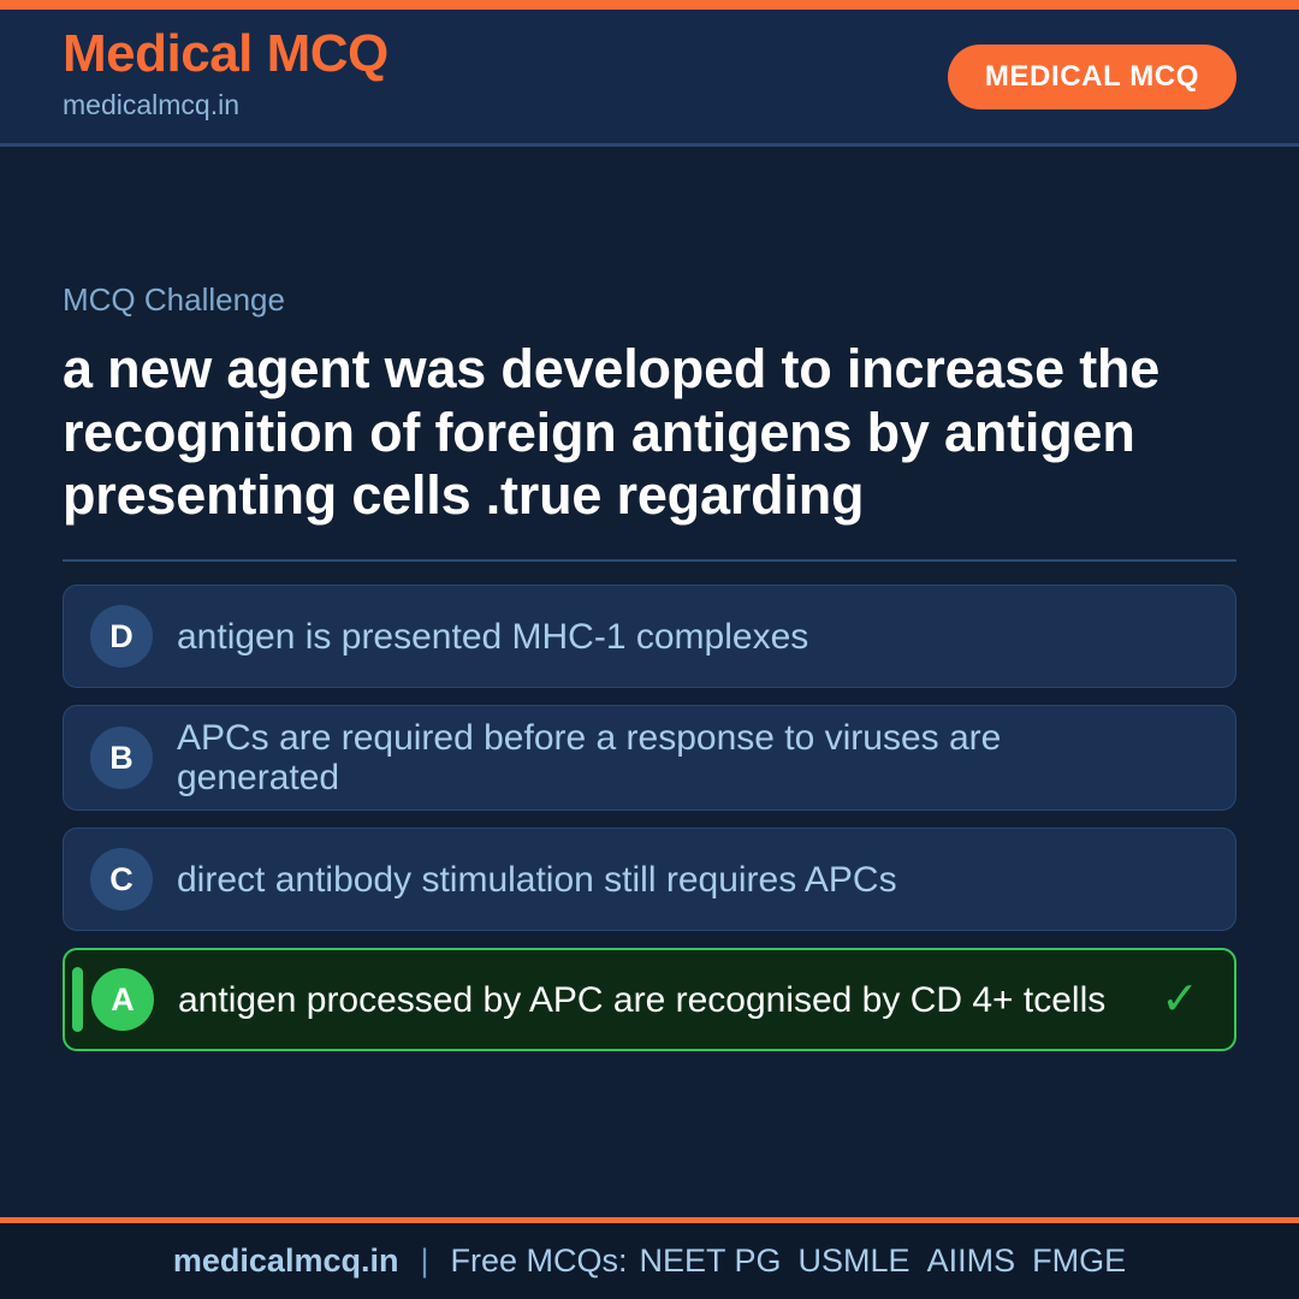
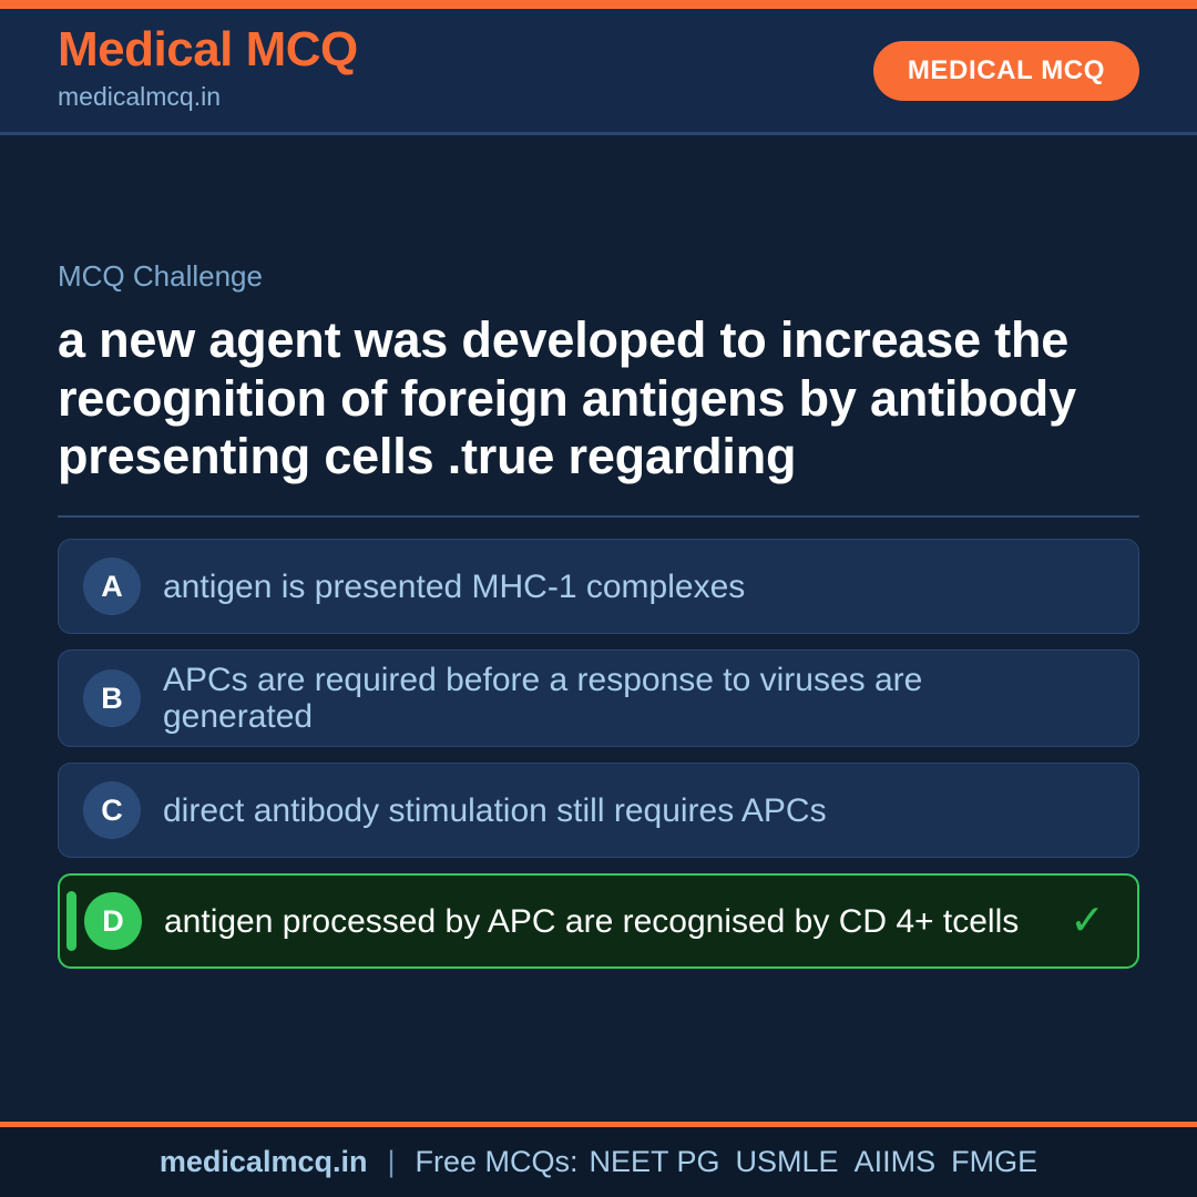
  Medical MCQ
  medicalmcq.in
  MEDICAL MCQ
  MCQ Challenge
- a new agent was developed to increase the recognition of foreign antigens by antigen presenting cells .true regarding
+ a new agent was developed to increase the recognition of foreign antigens by antibody presenting cells .true regarding
- D
+ A
  antigen is presented MHC-1 complexes
  B
  APCs are required before a response to viruses are generated
  C
  direct antibody stimulation still requires APCs
- A
+ D
  antigen processed by APC are recognised by CD 4+ tcells
  ✓
  medicalmcq.in
  |
  Free MCQs:
  NEET PG
  USMLE
  AIIMS
  FMGE
